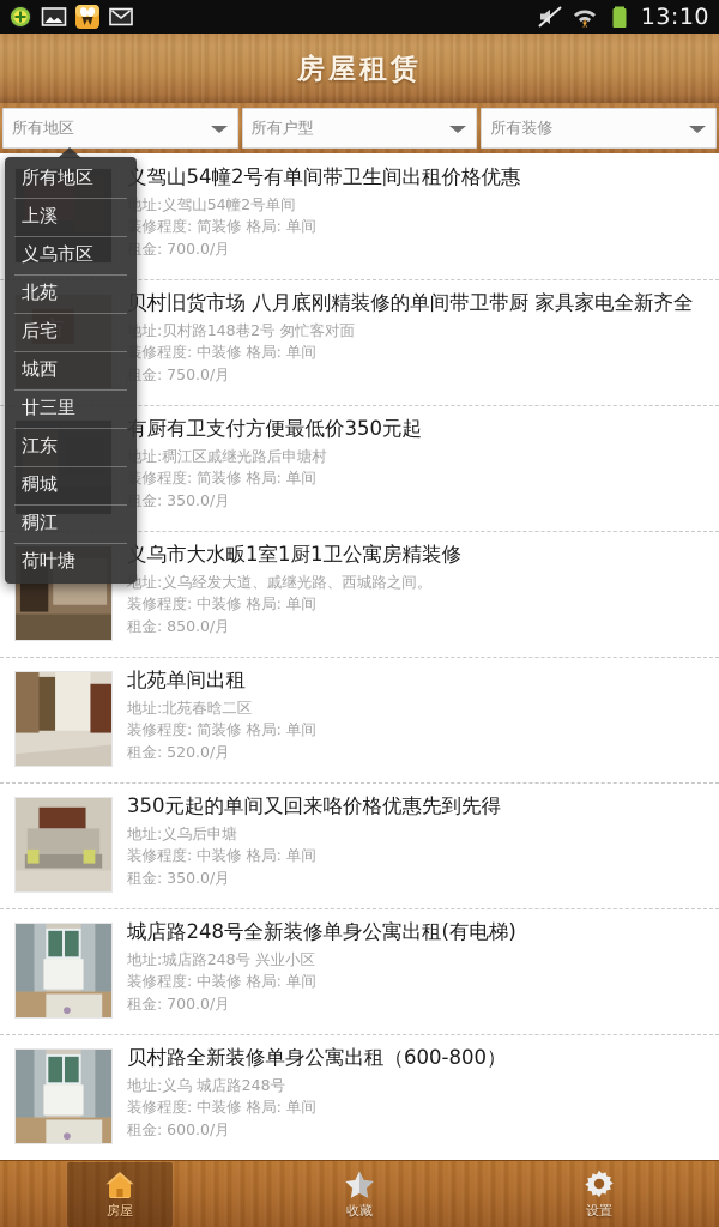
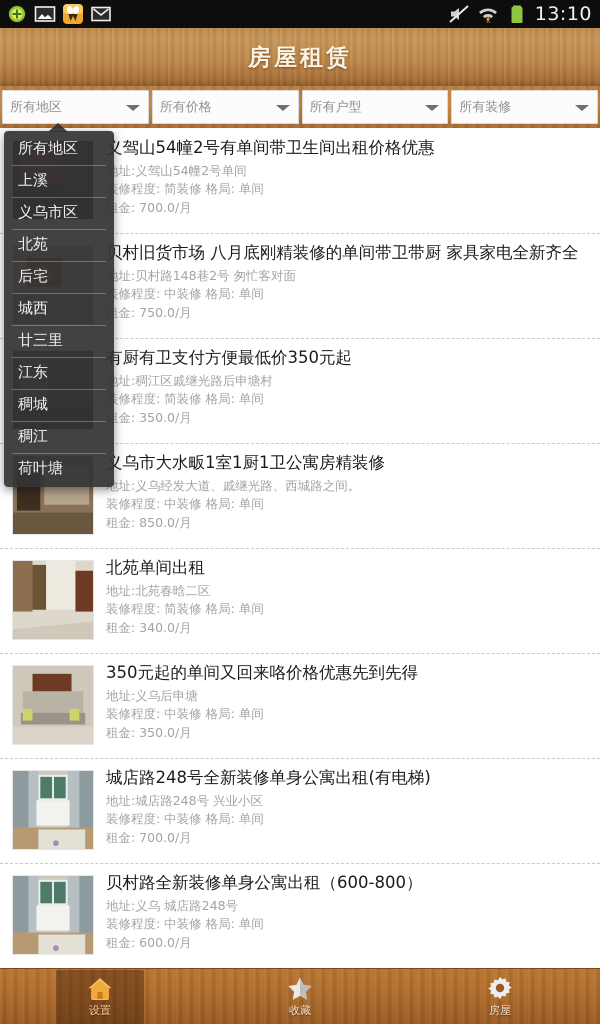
  13:10
  房屋租赁
  所有地区
+ 所有价格
  所有户型
  所有装修
  义驾山54幢2号有单间带卫生间出租价格优惠
  址:义驾山54幢2号单间
  修程度: 简装修 格局: 单间
  金: 700.0/月
  贝村旧货市场 八月底刚精装修的单间带卫带厨 家具家电全新齐全
  址:贝村路148巷2号 匆忙客对面
  修程度: 中装修 格局: 单间
  金: 750.0/月
  有厨有卫支付方便最低价350元起
  址:稠江区戚继光路后申塘村
  修程度: 简装修 格局: 单间
  金: 350.0/月
  义乌市大水畈1室1厨1卫公寓房精装修
  址:义乌经发大道、戚继光路、西城路之间。
  装修程度: 中装修 格局: 单间
  租金: 850.0/月
  北苑单间出租
  地址:北苑春晗二区
  装修程度: 简装修 格局: 单间
- 租金: 520.0/月
+ 租金: 340.0/月
  350元起的单间又回来咯价格优惠先到先得
  地址:义乌后申塘
  装修程度: 中装修 格局: 单间
  租金: 350.0/月
  城店路248号全新装修单身公寓出租(有电梯)
  地址:城店路248号 兴业小区
  装修程度: 中装修 格局: 单间
  租金: 700.0/月
  贝村路全新装修单身公寓出租（600-800）
  地址:义乌 城店路248号
  装修程度: 中装修 格局: 单间
  租金: 600.0/月
  所有地区
  上溪
  义乌市区
  北苑
  后宅
  城西
  廿三里
  江东
  稠城
  稠江
  荷叶塘
- 房屋
+ 设置
  收藏
- 设置
+ 房屋
